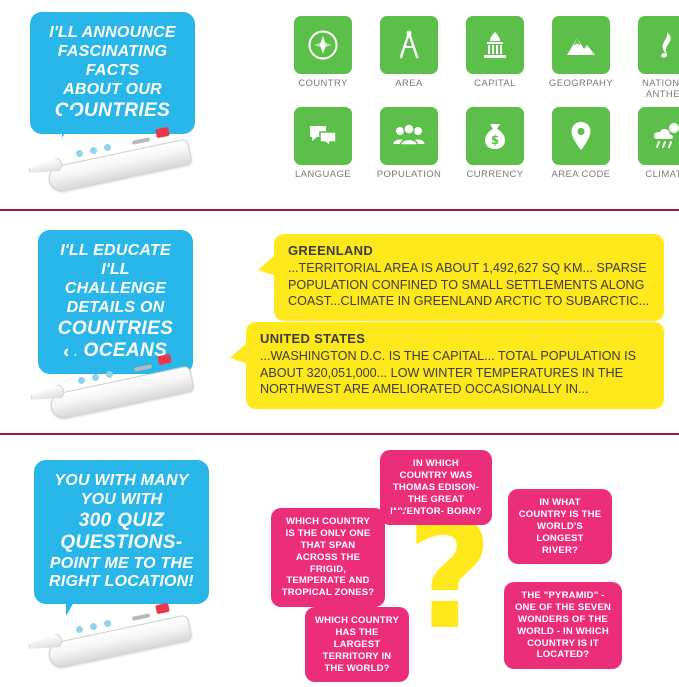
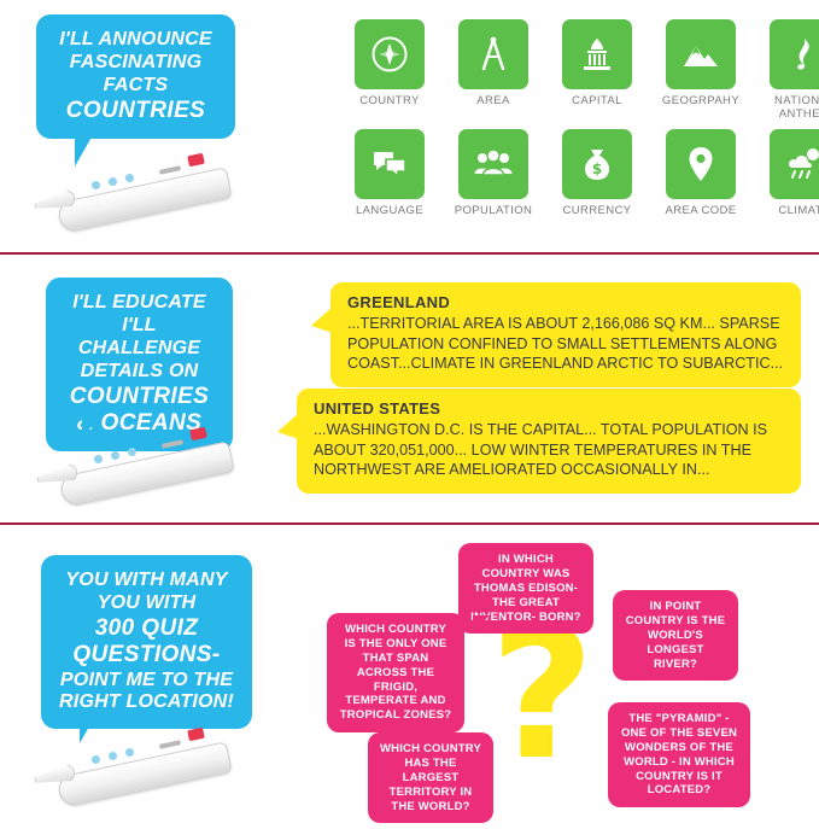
  I'LL ANNOUNCE
  FASCINATING FACTS
- ABOUT OUR
  COUNTRIES
  COUNTRY
  AREA
  CAPITAL
  GEOGRPAHY
  NATION ANTHE
  LANGUAGE
  POPULATION
  $
  CURRENCY
  AREA CODE
  CLIMA
  I'LL EDUCATE
  I'LL CHALLENGE
  DETAILS ON
  COUNTRIES
  & OCEANS
  GREENLAND
- ...TERRITORIAL AREA IS ABOUT 1,492,627 SQ KM... SPARSE POPULATION CONFINED TO SMALL SETTLEMENTS ALONG COAST...CLIMATE IN GREENLAND ARCTIC TO SUBARCTIC...
+ ...TERRITORIAL AREA IS ABOUT 2,166,086 SQ KM... SPARSE POPULATION CONFINED TO SMALL SETTLEMENTS ALONG COAST...CLIMATE IN GREENLAND ARCTIC TO SUBARCTIC...
  UNITED STATES
  ...WASHINGTON D.C. IS THE CAPITAL... TOTAL POPULATION IS ABOUT 320,051,000... LOW WINTER TEMPERATURES IN THE NORTHWEST ARE AMELIORATED OCCASIONALLY IN...
  YOU WITH MANY
  YOU WITH
  300 QUIZ
  QUESTIONS-
  POINT ME TO THE
  RIGHT LOCATION!
  ?
  IN WHICH COUNTRY WAS THOMAS EDISON- THE GREAT INVENTOR- BORN?
- IN WHAT COUNTRY IS THE WORLD'S LONGEST RIVER?
+ IN POINT COUNTRY IS THE WORLD'S LONGEST RIVER?
  WHICH COUNTRY IS THE ONLY ONE THAT SPAN ACROSS THE FRIGID, TEMPERATE AND TROPICAL ZONES?
  THE "PYRAMID" - ONE OF THE SEVEN WONDERS OF THE WORLD - IN WHICH COUNTRY IS IT LOCATED?
  WHICH COUNTRY HAS THE LARGEST TERRITORY IN THE WORLD?
